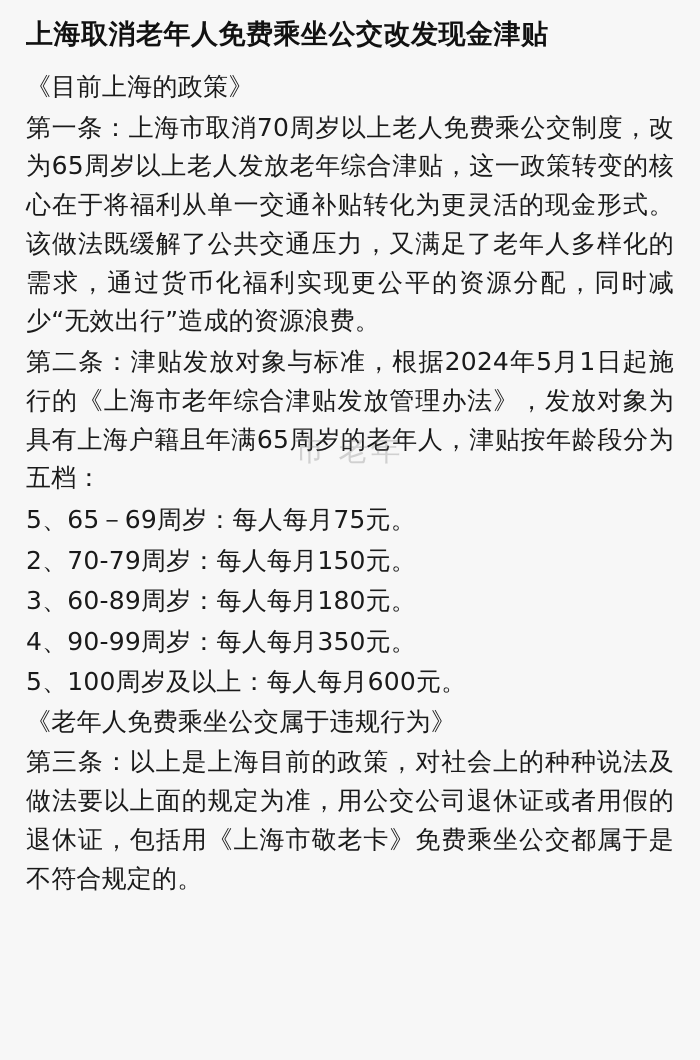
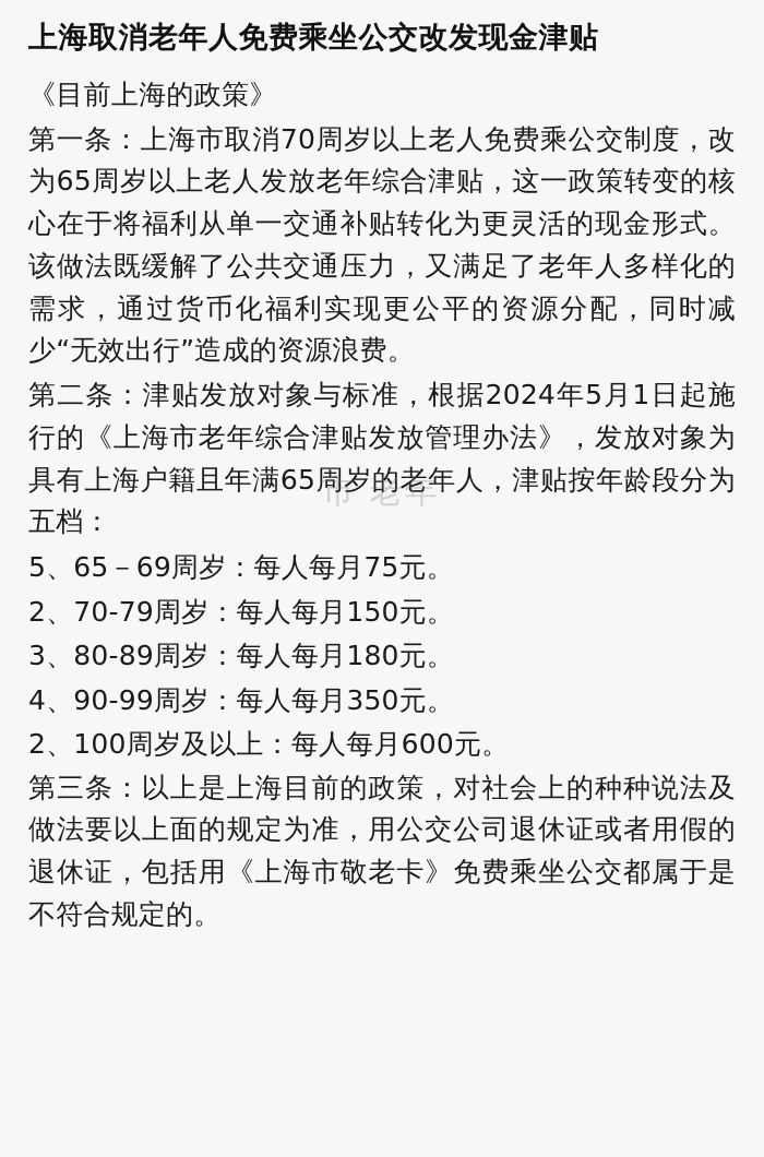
  上海取消老年人免费乘坐公交改发现金津贴
  《目前上海的政策》
  第一条：上海市取消70周岁以上老人免费乘公交制度，改为65周岁以上老人发放老年综合津贴，这一政策转变的核心在于将福利从单一交通补贴转化为更灵活的现金形式。该做法既缓解了公共交通压力，又满足了老年人多样化的需求，通过货币化福利实现更公平的资源分配，同时减少“无效出行”造成的资源浪费。
  第二条：津贴发放对象与标准，根据2024年5月1日起施行的《上海市老年综合津贴发放管理办法》，发放对象为具有上海户籍且年满65周岁的老年人，津贴按年龄段分为五档：
  5、65－69周岁：每人每月75元。
  2、70-79周岁：每人每月150元。
- 3、60-89周岁：每人每月180元。
+ 3、80-89周岁：每人每月180元。
  4、90-99周岁：每人每月350元。
- 5、100周岁及以上：每人每月600元。
+ 2、100周岁及以上：每人每月600元。
- 《老年人免费乘坐公交属于违规行为》
  第三条：以上是上海目前的政策，对社会上的种种说法及做法要以上面的规定为准，用公交公司退休证或者用假的退休证，包括用《上海市敬老卡》免费乘坐公交都属于是不符合规定的。
  市 老年
